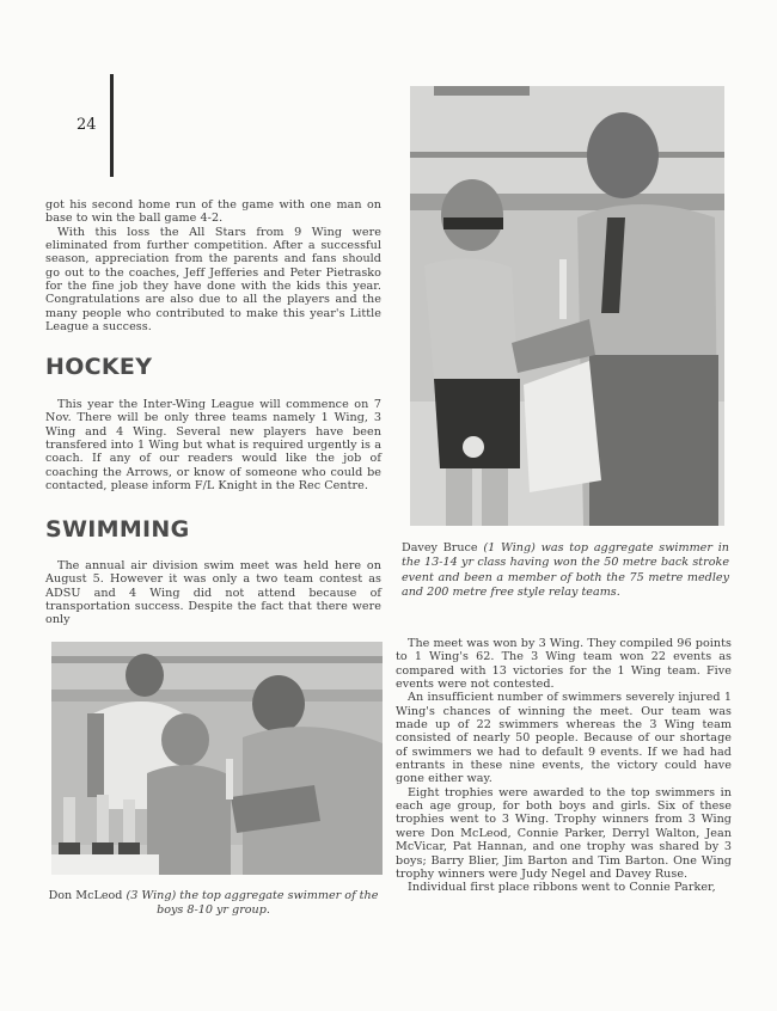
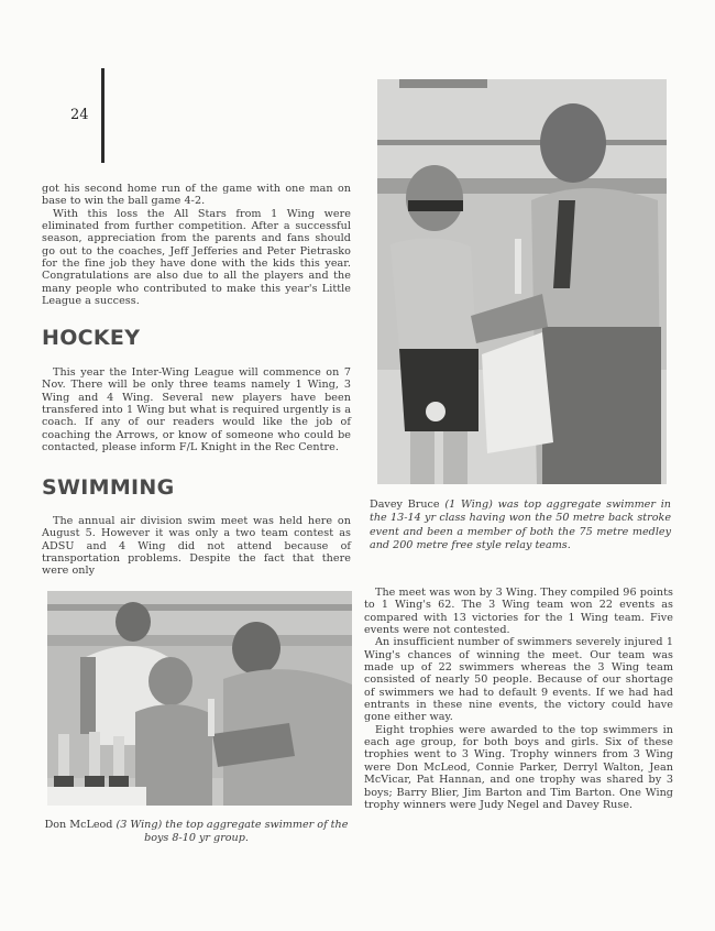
  24
  got his second home run of the game with one man on base to win the ball game 4-2.
- With this loss the All Stars from 9 Wing were eliminated from further competition. After a successful season, appreciation from the parents and fans should go out to the coaches, Jeff Jefferies and Peter Pietrasko for the fine job they have done with the kids this year. Congratulations are also due to all the players and the many people who contributed to make this year's Little League a success.
+ With this loss the All Stars from 1 Wing were eliminated from further competition. After a successful season, appreciation from the parents and fans should go out to the coaches, Jeff Jefferies and Peter Pietrasko for the fine job they have done with the kids this year. Congratulations are also due to all the players and the many people who contributed to make this year's Little League a success.
  HOCKEY
  This year the Inter-Wing League will commence on 7 Nov. There will be only three teams namely 1 Wing, 3 Wing and 4 Wing. Several new players have been transfered into 1 Wing but what is required urgently is a coach. If any of our readers would like the job of coaching the Arrows, or know of someone who could be contacted, please inform F/L Knight in the Rec Centre.
  SWIMMING
- The annual air division swim meet was held here on August 5. However it was only a two team contest as ADSU and 4 Wing did not attend because of transportation success. Despite the fact that there were only
+ The annual air division swim meet was held here on August 5. However it was only a two team contest as ADSU and 4 Wing did not attend because of transportation problems. Despite the fact that there were only
  Don McLeod (3 Wing) the top aggregate swimmer of the boys 8-10 yr group.
  Davey Bruce (1 Wing) was top aggregate swimmer in the 13-14 yr class having won the 50 metre back stroke event and been a member of both the 75 metre medley and 200 metre free style relay teams.
  The meet was won by 3 Wing. They compiled 96 points to 1 Wing's 62. The 3 Wing team won 22 events as compared with 13 victories for the 1 Wing team. Five events were not contested.
  An insufficient number of swimmers severely injured 1 Wing's chances of winning the meet. Our team was made up of 22 swimmers whereas the 3 Wing team consisted of nearly 50 people. Because of our shortage of swimmers we had to default 9 events. If we had had entrants in these nine events, the victory could have gone either way.
  Eight trophies were awarded to the top swimmers in each age group, for both boys and girls. Six of these trophies went to 3 Wing. Trophy winners from 3 Wing were Don McLeod, Connie Parker, Derryl Walton, Jean McVicar, Pat Hannan, and one trophy was shared by 3 boys; Barry Blier, Jim Barton and Tim Barton. One Wing trophy winners were Judy Negel and Davey Ruse.
- Individual first place ribbons went to Connie Parker,
